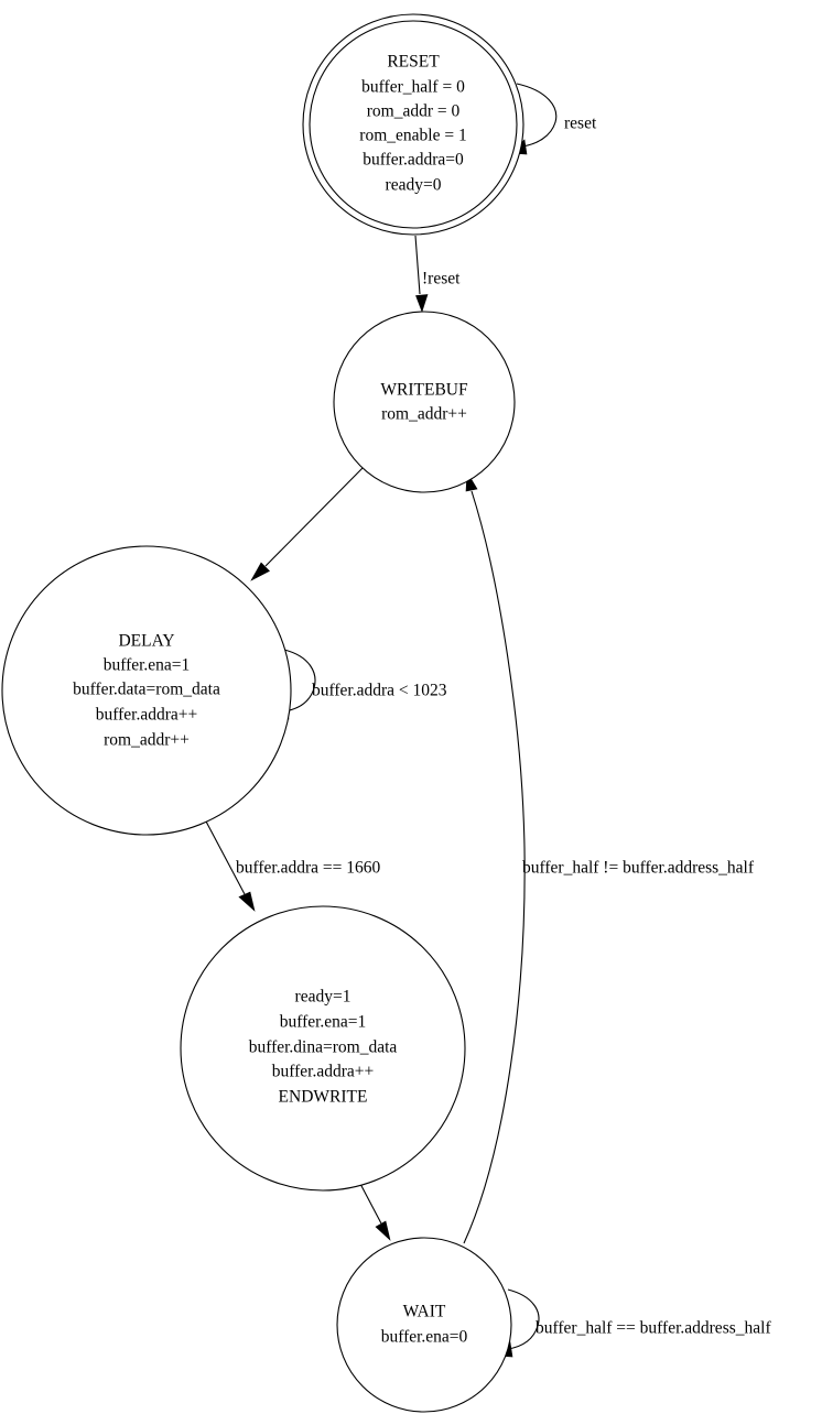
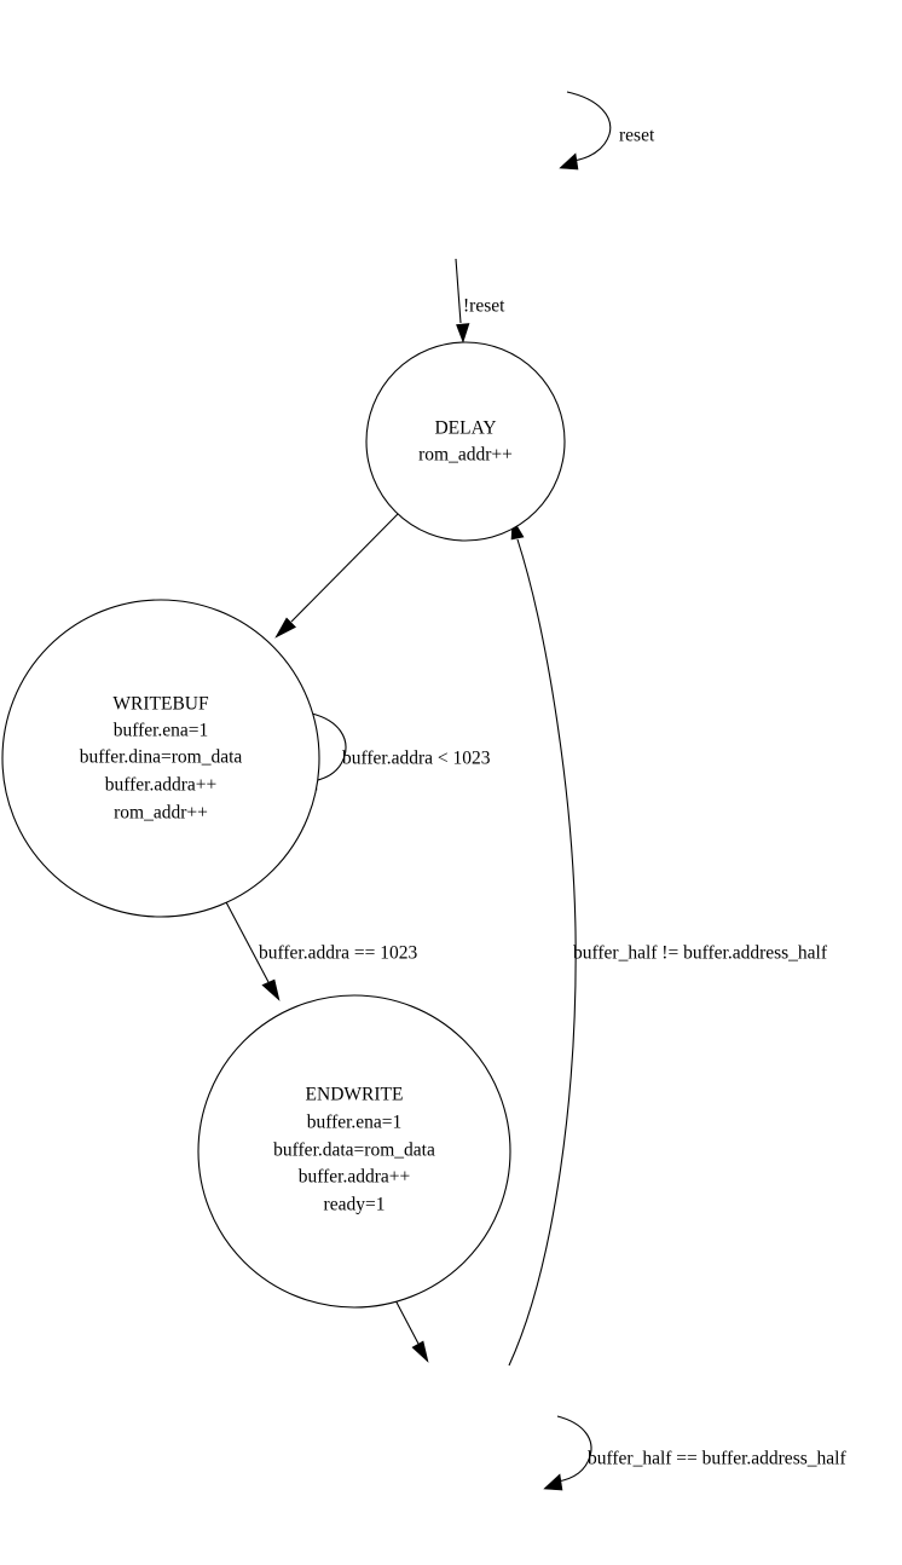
- RESET
- buffer_half = 0
- rom_addr = 0
- rom_enable = 1
- buffer.addra=0
- ready=0
- WRITEBUF
+ DELAY
  rom_addr++
- DELAY
+ WRITEBUF
  buffer.ena=1
- buffer.data=rom_data
+ buffer.dina=rom_data
  buffer.addra++
  rom_addr++
- ready=1
+ ENDWRITE
  buffer.ena=1
- buffer.dina=rom_data
+ buffer.data=rom_data
  buffer.addra++
- ENDWRITE
+ ready=1
- WAIT
- buffer.ena=0
  reset
  !reset
  buffer.addra < 1023
- buffer.addra == 1660
+ buffer.addra == 1023
  buffer_half == buffer.address_half
  buffer_half != buffer.address_half
